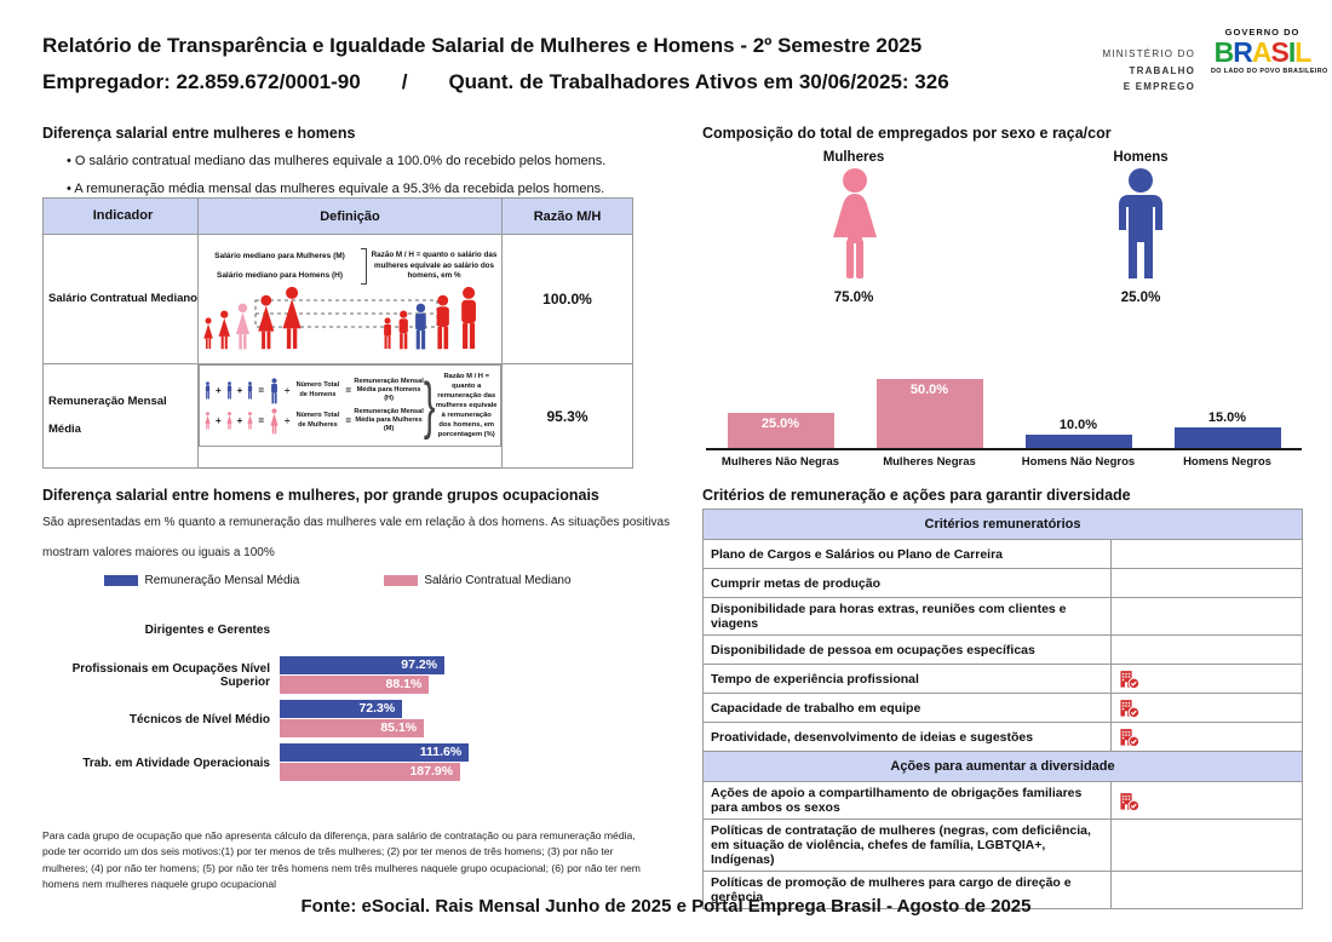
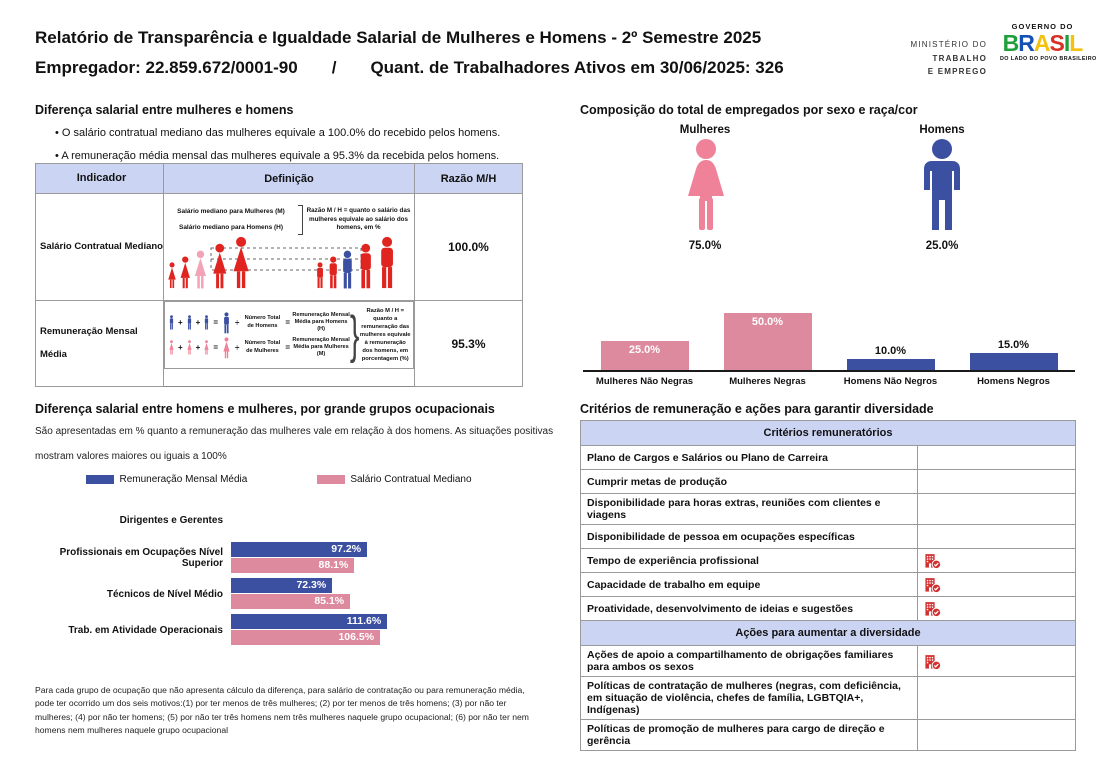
  Relatório de Transparência e Igualdade Salarial de Mulheres e Homens - 2º Semestre 2025
  Empregador: 22.859.672/0001-90
  /
  Quant. de Trabalhadores Ativos em 30/06/2025: 326
  MINISTÉRIO DO
  TRABALHO
  E EMPREGO
  GOVERNO DO
  BRASIL
  Diferença salarial entre mulheres e homens
  O salário contratual mediano das mulheres equivale a 100.0% do recebido pelos homens.
  A remuneração média mensal das mulheres equivale a 95.3% da recebida pelos homens.
  Indicador	Definição	Razão M/H
  Composição do total de empregados por sexo e raça/cor
  Mulheres
  75.0%
  Homens
  25.0%
  25.0%
  50.0%
  10.0%
  15.0%
  Mulheres Não Negras
  Mulheres Negras
  Homens Não Negros
  Homens Negros
  Diferença salarial entre homens e mulheres, por grande grupos ocupacionais
  São apresentadas em % quanto a remuneração das mulheres vale em relação à dos homens. As situações positivas
  mostram valores maiores ou iguais a 100%
  Remuneração Mensal Média
  Salário Contratual Mediano
  Dirigentes e Gerentes
  Profissionais em Ocupações Nível Superior
  97.2%
  88.1%
  Técnicos de Nível Médio
  72.3%
  85.1%
  Trab. em Atividade Operacionais
  111.6%
- 187.9%
+ 106.5%
  Para cada grupo de ocupação que não apresenta cálculo da diferença, para salário de contratação ou para remuneração média, pode ter ocorrido um dos seis motivos:(1) por ter menos de três mulheres; (2) por ter menos de três homens; (3) por não ter mulheres; (4) por não ter homens; (5) por não ter três homens nem três mulheres naquele grupo ocupacional; (6) por não ter nem homens nem mulheres naquele grupo ocupacional
  Critérios de remuneração e ações para garantir diversidade
  Critérios remuneratórios
  Plano de Cargos e Salários ou Plano de Carreira
  Cumprir metas de produção
  Disponibilidade para horas extras, reuniões com clientes e viagens
  Disponibilidade de pessoa em ocupações específicas
  Tempo de experiência profissional
  Capacidade de trabalho em equipe
  Proatividade, desenvolvimento de ideias e sugestões
  Ações para aumentar a diversidade
  Ações de apoio a compartilhamento de obrigações familiares para ambos os sexos
  Políticas de contratação de mulheres (negras, com deficiência, em situação de violência, chefes de família, LGBTQIA+, Indígenas)
  Políticas de promoção de mulheres para cargo de direção e gerência
- Fonte: eSocial. Rais Mensal Junho de 2025 e Portal Emprega Brasil - Agosto de 2025
